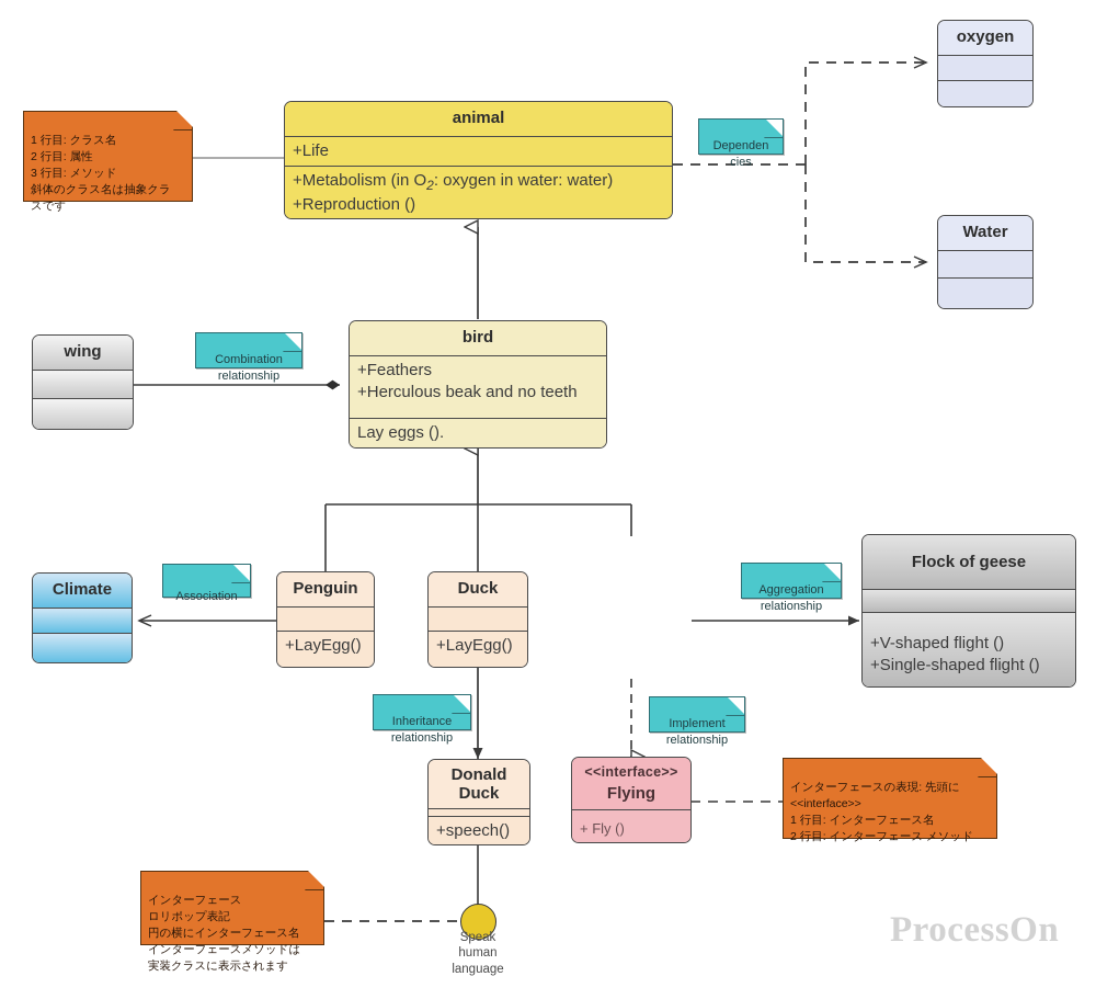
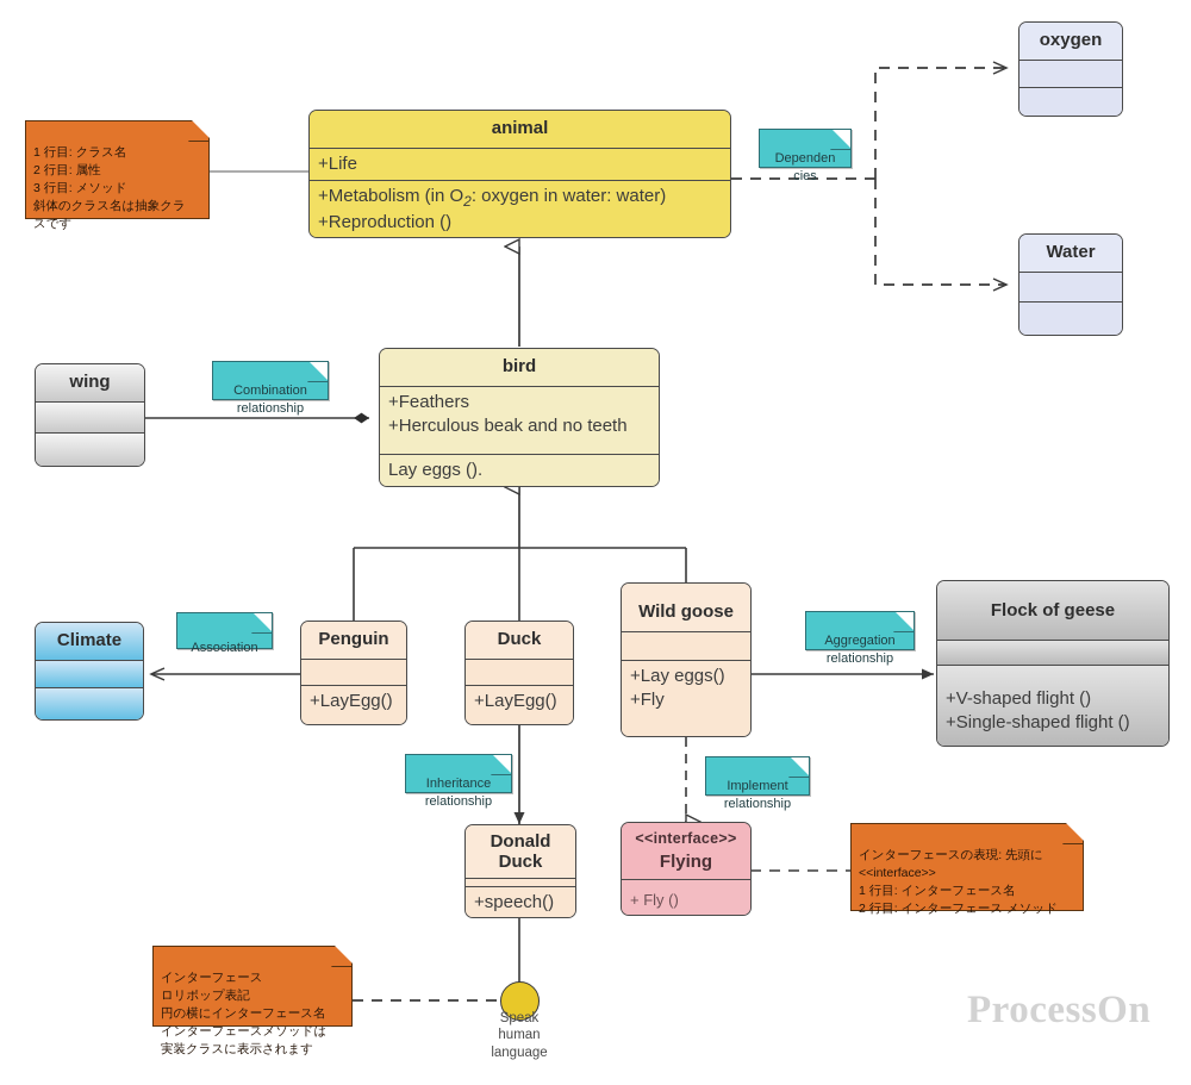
  animal
  +Life
  +Metabolism (in O2: oxygen in water: water)
  +Reproduction ()
  oxygen
  Water
  bird
  +Feathers
  +Herculous beak and no teeth
  Lay eggs ().
  wing
  Climate
  Penguin
  +LayEgg()
  Duck
  +LayEgg()
+ Wild goose
+ +Lay eggs()
+ +Fly
  Flock of geese
  +V-shaped flight ()
  +Single-shaped flight ()
  Donald
  Duck
  +speech()
  <<interface>>
  Flying
  + Fly ()
  1 行目: クラス名
  2 行目: 属性
  3 行目: メソッド
  斜体のクラス名は抽象クラスです
  Dependen
  cies
  Combination
  relationship
  Association
  Aggregation
  relationship
  Inheritance
  relationship
  Implement
  relationship
  インターフェースの表現: 先頭に
  <<interface>>
  1 行目: インターフェース名
  2 行目: インターフェース メソッド
  インターフェース
  ロリポップ表記
  円の横にインターフェース名
  インターフェースメソッドは
  実装クラスに表示されます
  Speak
  human
  language
  ProcessOn
